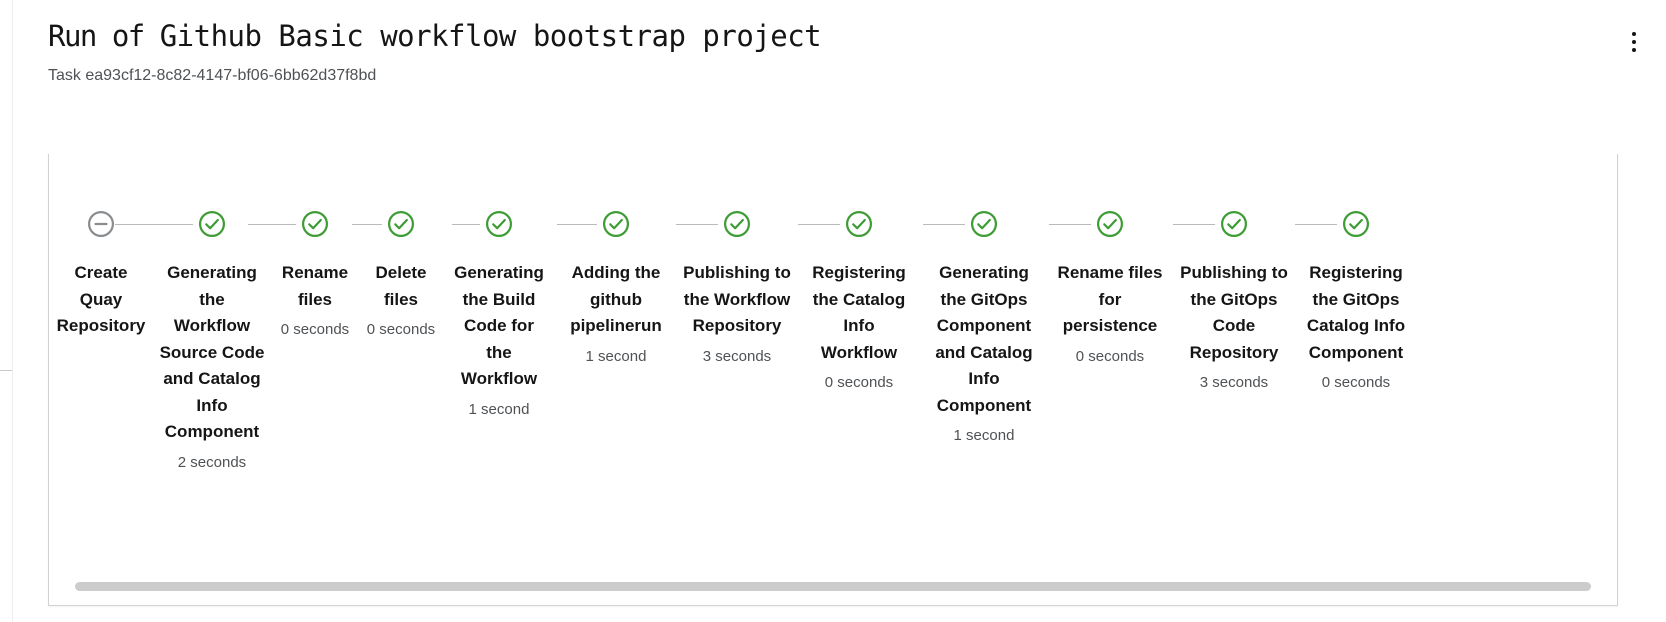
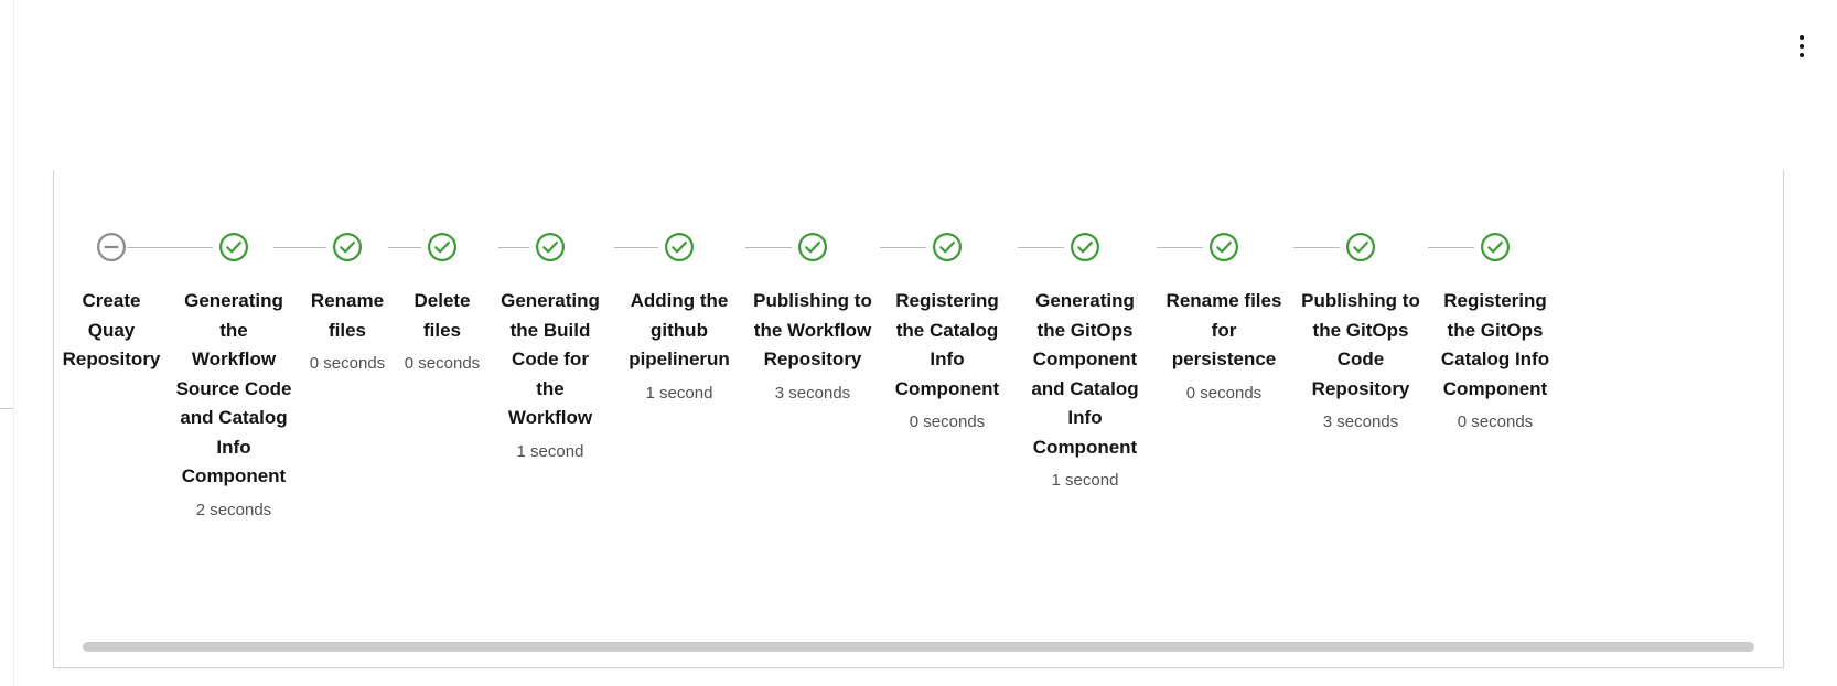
- Run of Github Basic workflow bootstrap project
- Task ea93cf12-8c82-4147-bf06-6bb62d37f8bd
  Create Quay Repository
  Generating the Workflow Source Code and Catalog Info Component
  2 seconds
  Rename files
  0 seconds
  Delete files
  0 seconds
  Generating the Build Code for the Workflow
  1 second
  Adding the github pipelinerun
  1 second
  Publishing to the Workflow Repository
  3 seconds
- Registering the Catalog Info Workflow
+ Registering the Catalog Info Component
  0 seconds
  Generating the GitOps Component and Catalog Info Component
  1 second
  Rename files for persistence
  0 seconds
  Publishing to the GitOps Code Repository
  3 seconds
  Registering the GitOps Catalog Info Component
  0 seconds
